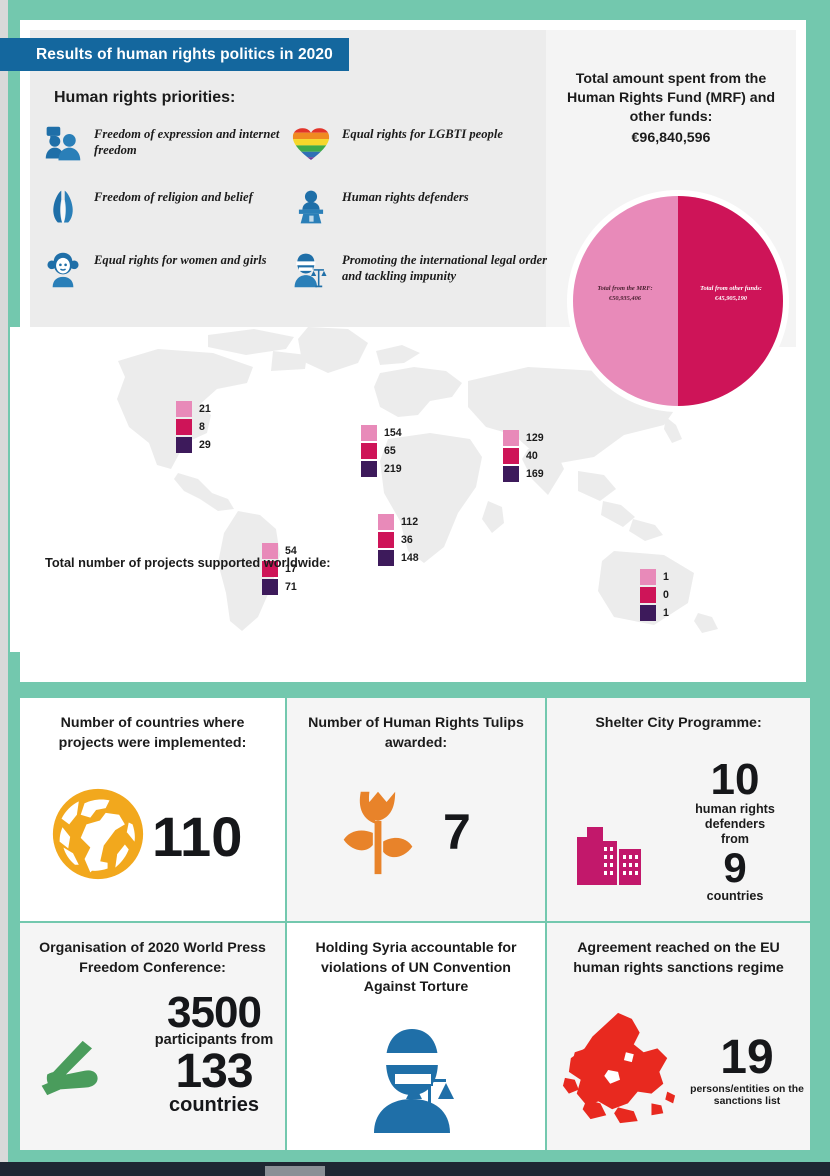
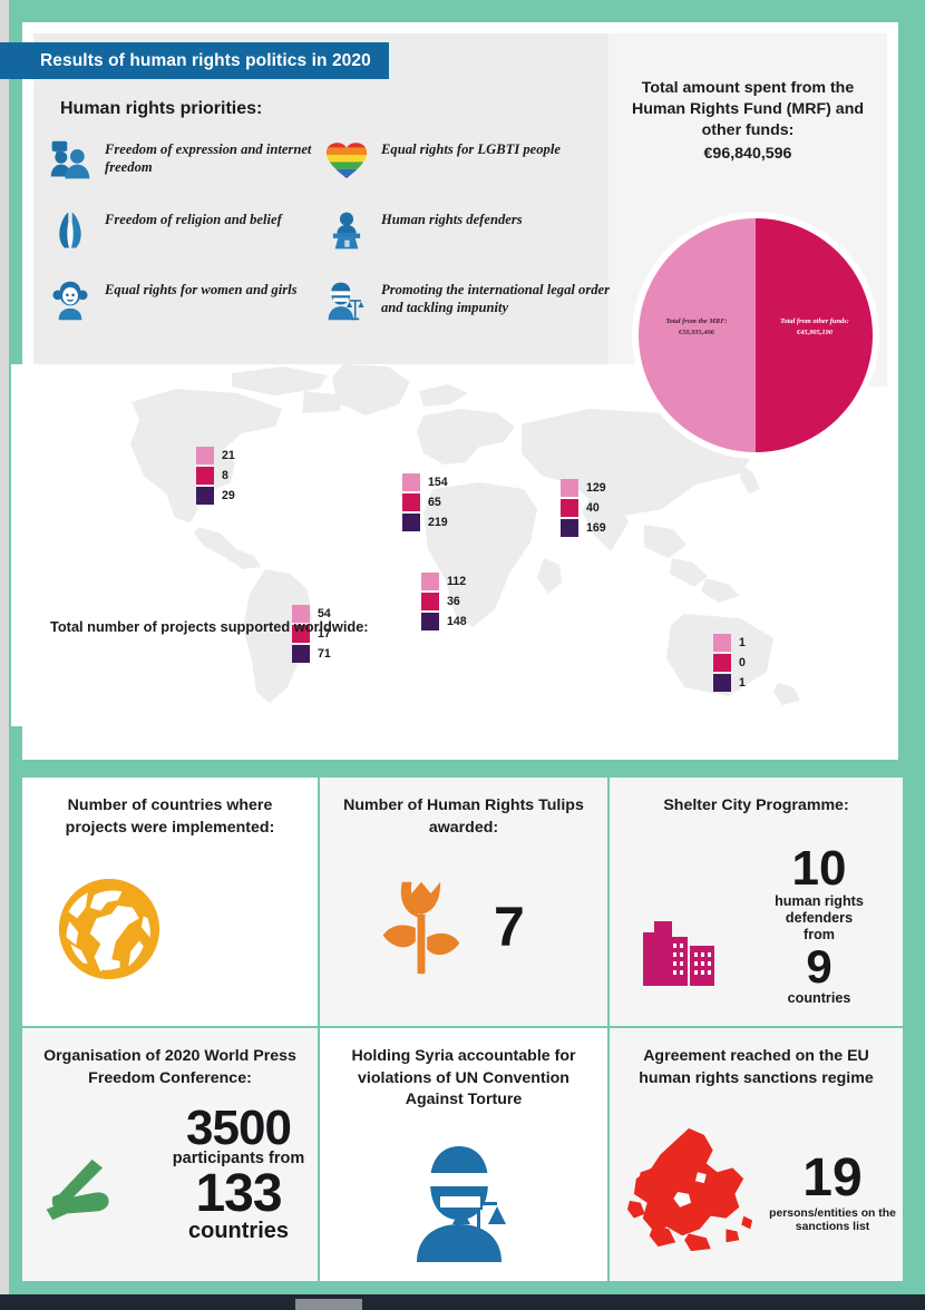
  Results of human rights politics in 2020
  Human rights priorities:
  Freedom of expression and internet freedom
  Equal rights for LGBTI people
  Freedom of religion and belief
  Human rights defenders
  Equal rights for women and girls
  Promoting the international legal order and tackling impunity
  Total amount spent from the Human Rights Fund (MRF) and other funds:
  €96,840,596
  21
  8
  29
  154
  65
  219
  129
  40
  169
  54
  17
  71
  112
  36
  148
  1
  0
  1
  Total number of projects supported worldwide:
  Number of countries where projects were implemented:
- 110
  Number of Human Rights Tulips awarded:
  7
  Shelter City Programme:
  10
  human rights defenders
  from
  9
  countries
  Organisation of 2020 World Press Freedom Conference:
  3500
  participants from
  133
  countries
  Holding Syria accountable for violations of UN Convention Against Torture
  Agreement reached on the EU human rights sanctions regime
  19
  persons/entities on the sanctions list
